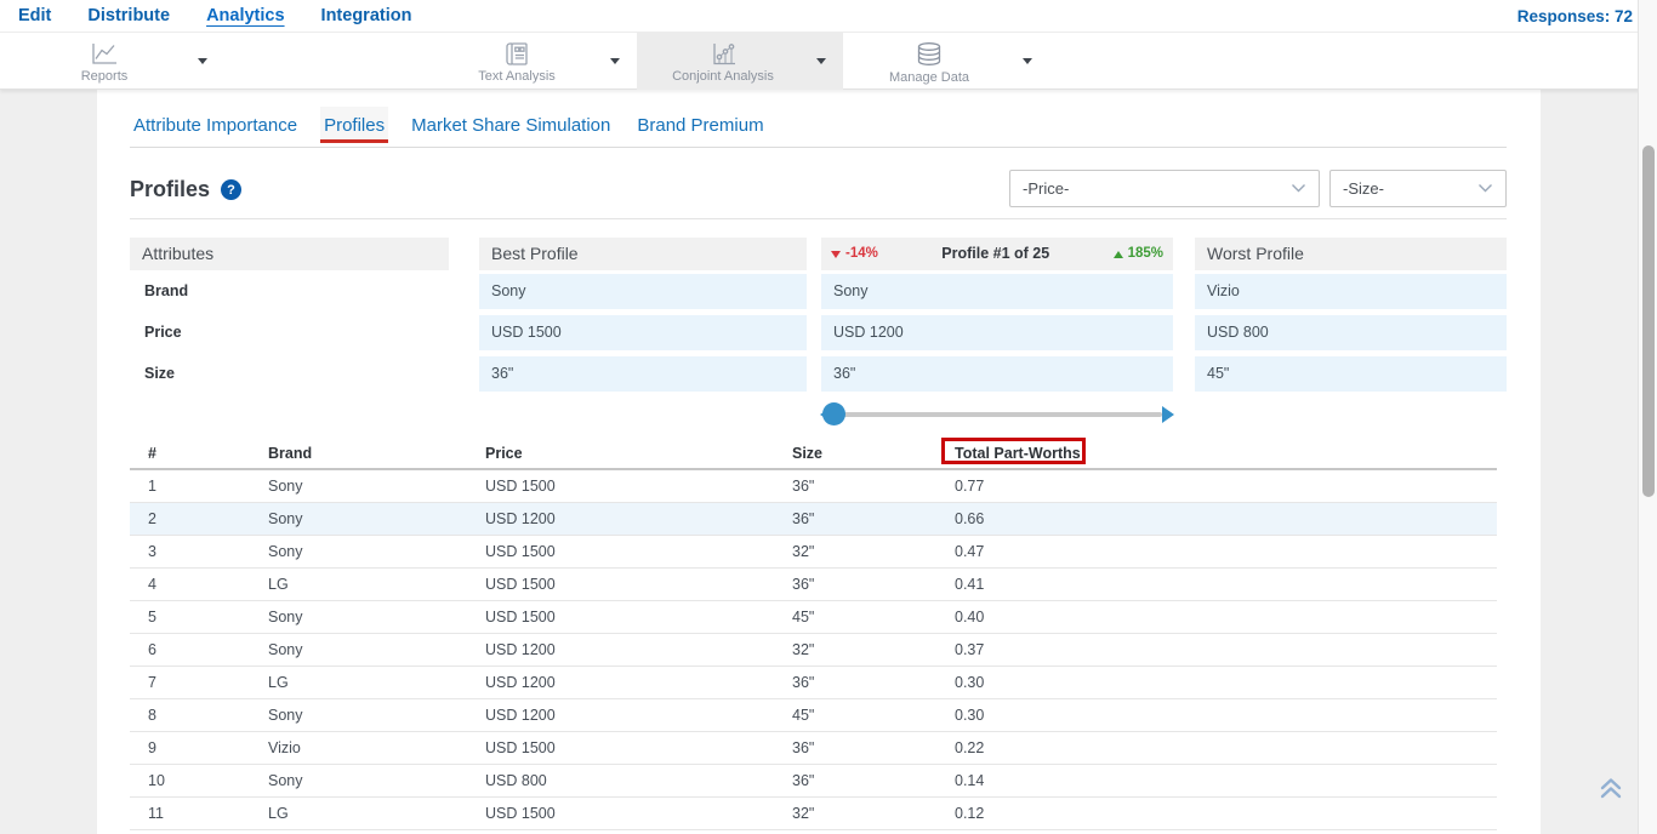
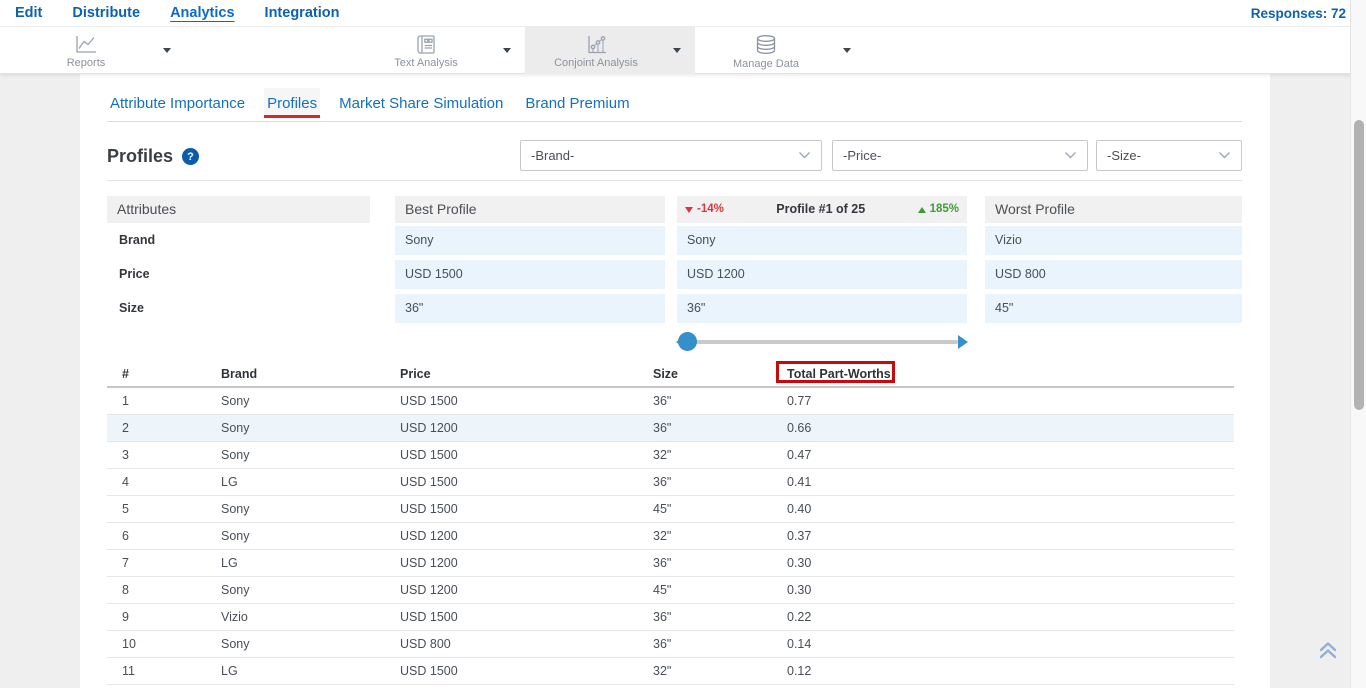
  Edit
  Distribute
  Analytics
  Integration
  Responses: 72
  Reports
  Text Analysis
  Conjoint Analysis
  Manage Data
  Attribute Importance
  Profiles
  Market Share Simulation
  Brand Premium
  Profiles
  ?
+ -Brand-
  -Price-
  -Size-
  Attributes
  Best Profile
  -14%
  Profile #1 of 25
  185%
  Worst Profile
  Brand
  Price
  Size
  Sony
  USD 1500
  36"
  Sony
  USD 1200
  36"
  Vizio
  USD 800
  45"
  #
  Brand
  Price
  Size
  Total Part-Worths
  1
  Sony
  USD 1500
  36"
  0.77
  2
  Sony
  USD 1200
  36"
  0.66
  3
  Sony
  USD 1500
  32"
  0.47
  4
  LG
  USD 1500
  36"
  0.41
  5
  Sony
  USD 1500
  45"
  0.40
  6
  Sony
  USD 1200
  32"
  0.37
  7
  LG
  USD 1200
  36"
  0.30
  8
  Sony
  USD 1200
  45"
  0.30
  9
  Vizio
  USD 1500
  36"
  0.22
  10
  Sony
  USD 800
  36"
  0.14
  11
  LG
  USD 1500
  32"
  0.12
